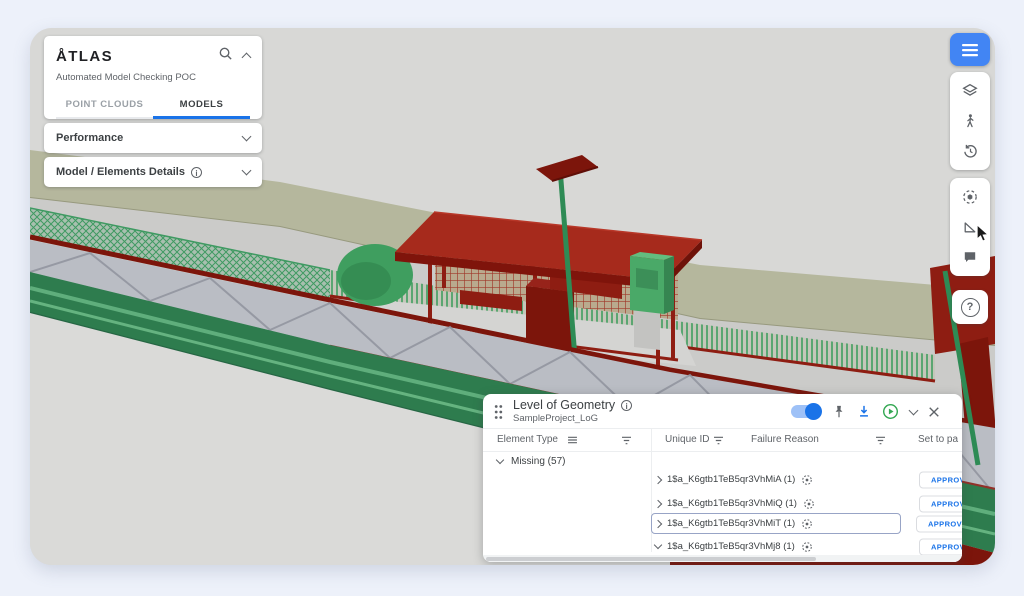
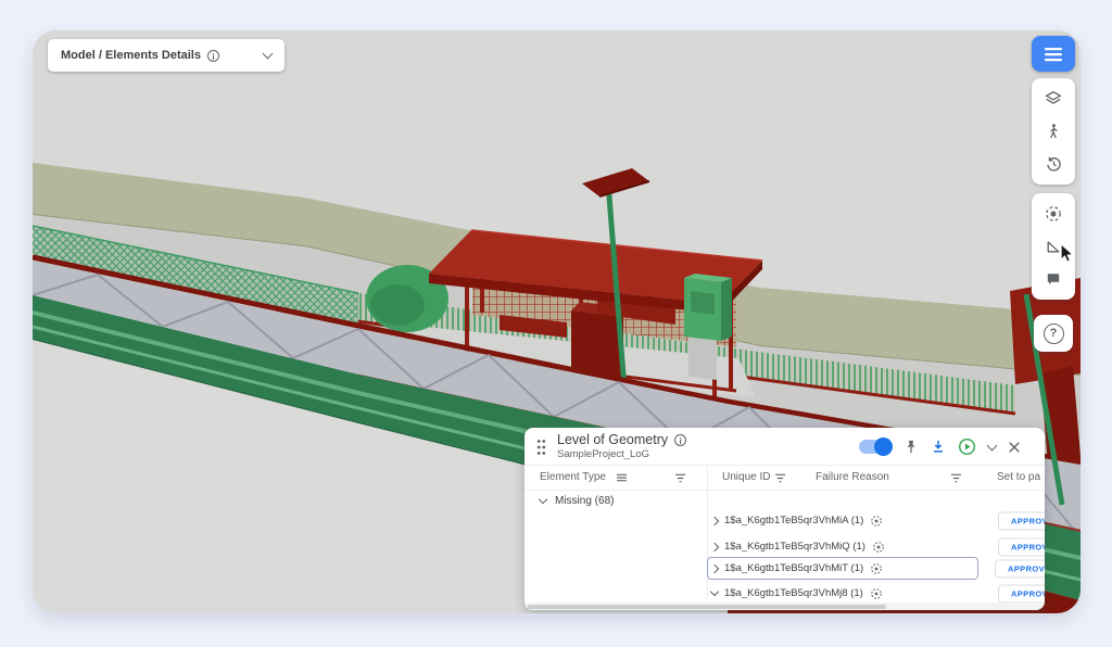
- ÅTLAS
- Automated Model Checking POC
- POINT CLOUDS
- MODELS
- Performance
  Model / Elements Details
  i
  ?
  Level of Geometry
  i
  SampleProject_LoG
  Element Type
  Unique ID
  Failure Reason
  Set to pa
- Missing (57)
+ Missing (68)
  1$a_K6gtb1TeB5qr3VhMiA (1)
  APPRO
  1$a_K6gtb1TeB5qr3VhMiQ (1)
  APPRO
  1$a_K6gtb1TeB5qr3VhMiT (1)
  APPROV
  1$a_K6gtb1TeB5qr3VhMj8 (1)
  APPRO
